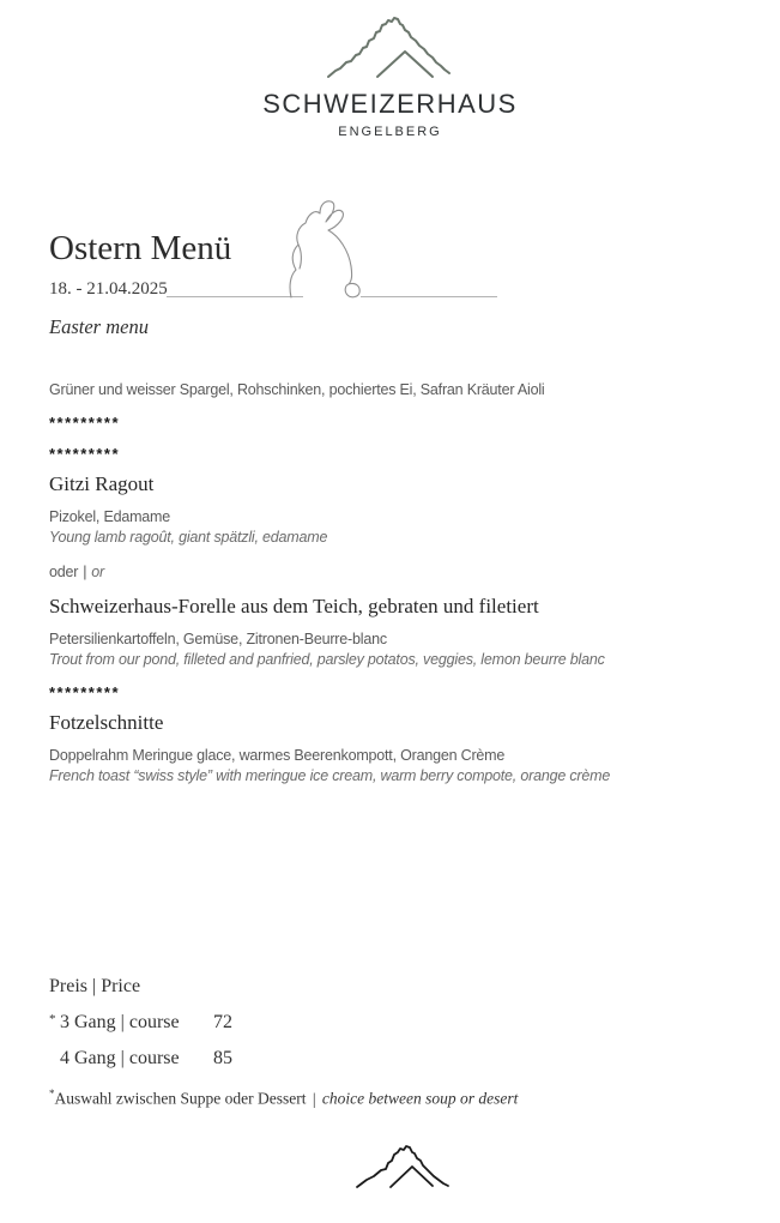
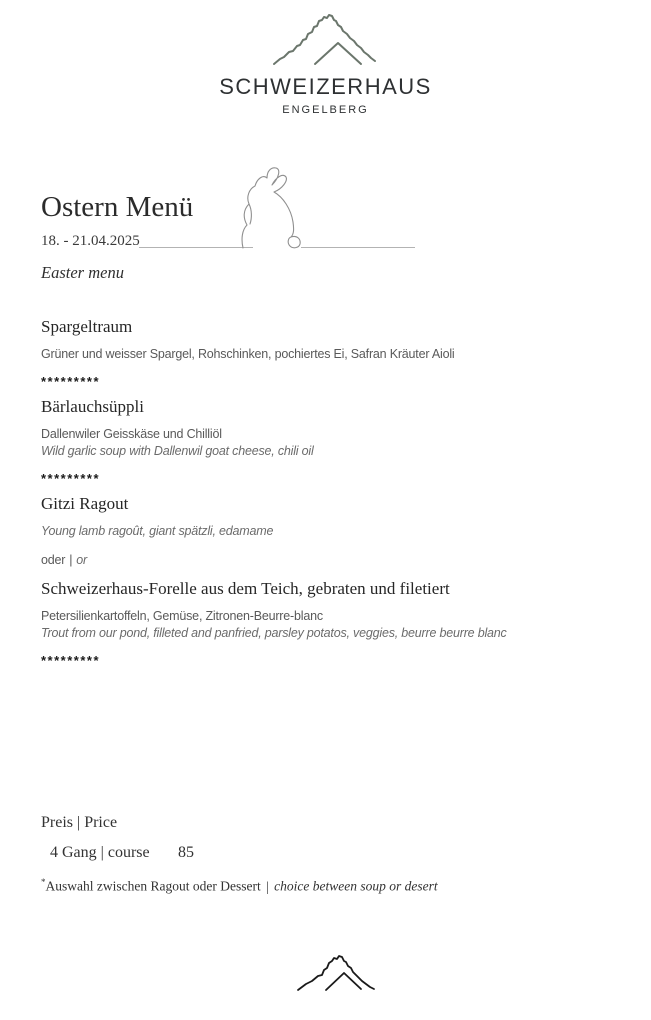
  SCHWEIZERHAUS
  ENGELBERG
  Ostern Menü
  18. - 21.04.2025
  Easter menu
+ Spargeltraum
  Grüner und weisser Spargel, Rohschinken, pochiertes Ei, Safran Kräuter Aioli
  *********
+ Bärlauchsüppli
+ Dallenwiler Geisskäse und Chilliöl
+ Wild garlic soup with Dallenwil goat cheese, chili oil
  *********
  Gitzi Ragout
- Pizokel, Edamame
  Young lamb ragoût, giant spätzli, edamame
  oder | or
  Schweizerhaus-Forelle aus dem Teich, gebraten und filetiert
  Petersilienkartoffeln, Gemüse, Zitronen-Beurre-blanc
- Trout from our pond, filleted and panfried, parsley potatos, veggies, lemon beurre blanc
+ Trout from our pond, filleted and panfried, parsley potatos, veggies, beurre beurre blanc
  *********
- Fotzelschnitte
- Doppelrahm Meringue glace, warmes Beerenkompott, Orangen Crème
- French toast “swiss style” with meringue ice cream, warm berry compote, orange crème
  Preis | Price
- *
- 3 Gang | course
- 72
  4 Gang | course
  85
- *Auswahl zwischen Suppe oder Dessert | choice between soup or desert
+ *Auswahl zwischen Ragout oder Dessert | choice between soup or desert
